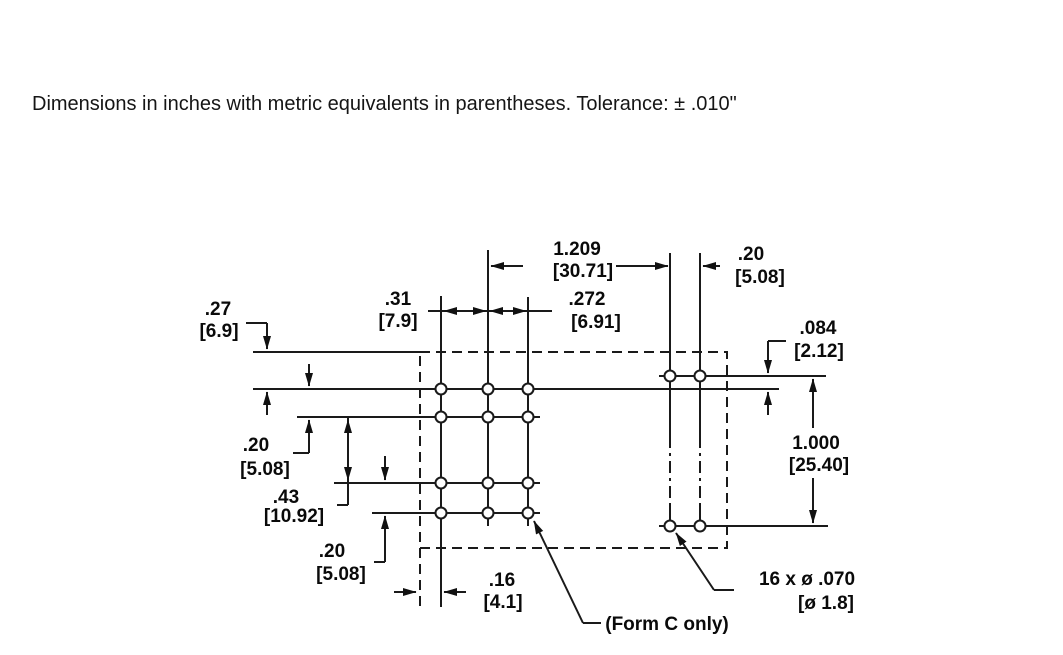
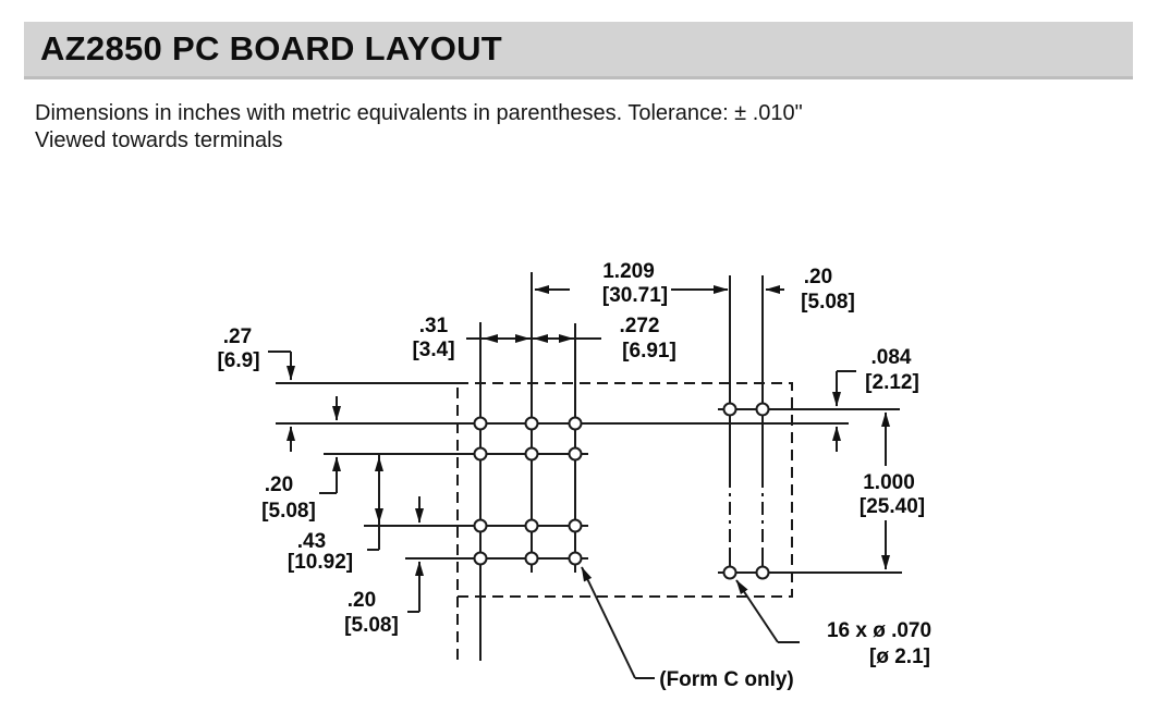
+ AZ2850 PC BOARD LAYOUT
  Dimensions in inches with metric equivalents in parentheses. Tolerance: ± .010"
+ Viewed towards terminals
  1.209
  [30.71]
  .20
  [5.08]
  .31
- [7.9]
+ [3.4]
  .272
  [6.91]
  .27
  [6.9]
  .20
  [5.08]
  .43
  [10.92]
  .20
  [5.08]
  .084
  [2.12]
  1.000
  [25.40]
- .16
- [4.1]
  (Form C only)
  16 x ø .070
- [ø 1.8]
+ [ø 2.1]
